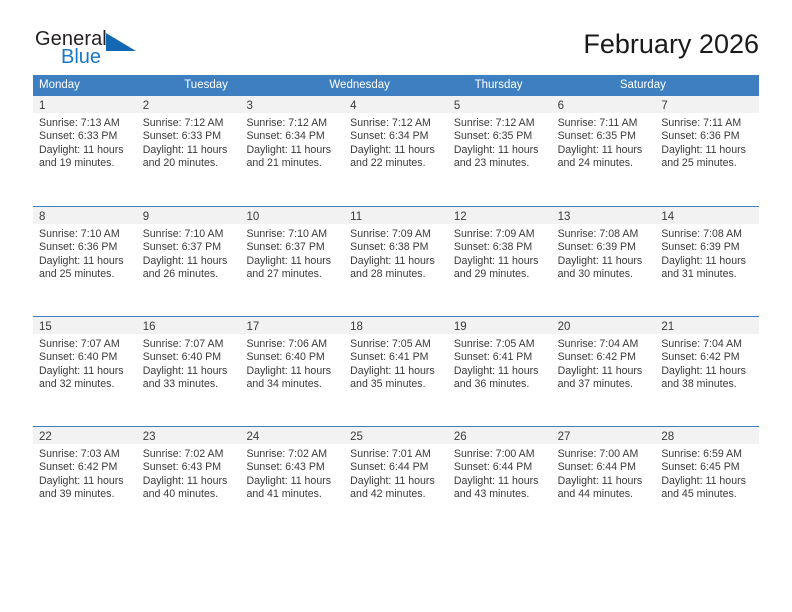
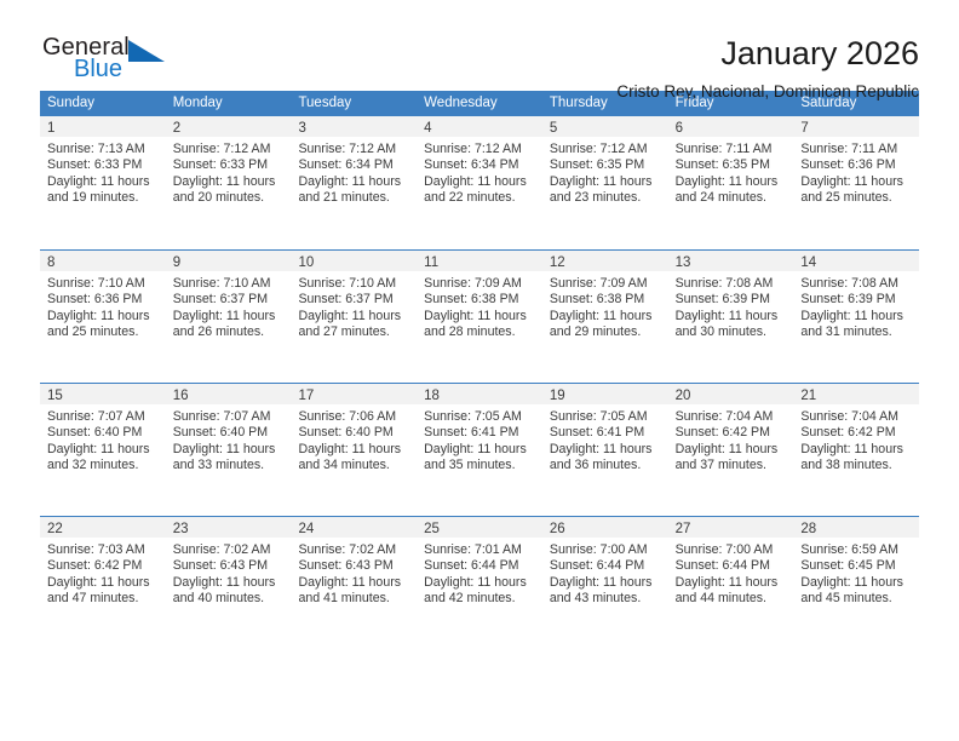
  General
  Blue
- February 2026
+ January 2026
+ Cristo Rey, Nacional, Dominican Republic
+ Sunday
  Monday
  Tuesday
  Wednesday
  Thursday
+ Friday
  Saturday
  1
  Sunrise: 7:13 AM
  Sunset: 6:33 PM
  Daylight: 11 hours
  and 19 minutes.
  2
  Sunrise: 7:12 AM
  Sunset: 6:33 PM
  Daylight: 11 hours
  and 20 minutes.
  3
  Sunrise: 7:12 AM
  Sunset: 6:34 PM
  Daylight: 11 hours
  and 21 minutes.
  4
  Sunrise: 7:12 AM
  Sunset: 6:34 PM
  Daylight: 11 hours
  and 22 minutes.
  5
  Sunrise: 7:12 AM
  Sunset: 6:35 PM
  Daylight: 11 hours
  and 23 minutes.
  6
  Sunrise: 7:11 AM
  Sunset: 6:35 PM
  Daylight: 11 hours
  and 24 minutes.
  7
  Sunrise: 7:11 AM
  Sunset: 6:36 PM
  Daylight: 11 hours
  and 25 minutes.
  8
  Sunrise: 7:10 AM
  Sunset: 6:36 PM
  Daylight: 11 hours
  and 25 minutes.
  9
  Sunrise: 7:10 AM
  Sunset: 6:37 PM
  Daylight: 11 hours
  and 26 minutes.
  10
  Sunrise: 7:10 AM
  Sunset: 6:37 PM
  Daylight: 11 hours
  and 27 minutes.
  11
  Sunrise: 7:09 AM
  Sunset: 6:38 PM
  Daylight: 11 hours
  and 28 minutes.
  12
  Sunrise: 7:09 AM
  Sunset: 6:38 PM
  Daylight: 11 hours
  and 29 minutes.
  13
  Sunrise: 7:08 AM
  Sunset: 6:39 PM
  Daylight: 11 hours
  and 30 minutes.
  14
  Sunrise: 7:08 AM
  Sunset: 6:39 PM
  Daylight: 11 hours
  and 31 minutes.
  15
  Sunrise: 7:07 AM
  Sunset: 6:40 PM
  Daylight: 11 hours
  and 32 minutes.
  16
  Sunrise: 7:07 AM
  Sunset: 6:40 PM
  Daylight: 11 hours
  and 33 minutes.
  17
  Sunrise: 7:06 AM
  Sunset: 6:40 PM
  Daylight: 11 hours
  and 34 minutes.
  18
  Sunrise: 7:05 AM
  Sunset: 6:41 PM
  Daylight: 11 hours
  and 35 minutes.
  19
  Sunrise: 7:05 AM
  Sunset: 6:41 PM
  Daylight: 11 hours
  and 36 minutes.
  20
  Sunrise: 7:04 AM
  Sunset: 6:42 PM
  Daylight: 11 hours
  and 37 minutes.
  21
  Sunrise: 7:04 AM
  Sunset: 6:42 PM
  Daylight: 11 hours
  and 38 minutes.
  22
  Sunrise: 7:03 AM
  Sunset: 6:42 PM
  Daylight: 11 hours
- and 39 minutes.
+ and 47 minutes.
  23
  Sunrise: 7:02 AM
  Sunset: 6:43 PM
  Daylight: 11 hours
  and 40 minutes.
  24
  Sunrise: 7:02 AM
  Sunset: 6:43 PM
  Daylight: 11 hours
  and 41 minutes.
  25
  Sunrise: 7:01 AM
  Sunset: 6:44 PM
  Daylight: 11 hours
  and 42 minutes.
  26
  Sunrise: 7:00 AM
  Sunset: 6:44 PM
  Daylight: 11 hours
  and 43 minutes.
  27
  Sunrise: 7:00 AM
  Sunset: 6:44 PM
  Daylight: 11 hours
  and 44 minutes.
  28
  Sunrise: 6:59 AM
  Sunset: 6:45 PM
  Daylight: 11 hours
  and 45 minutes.
